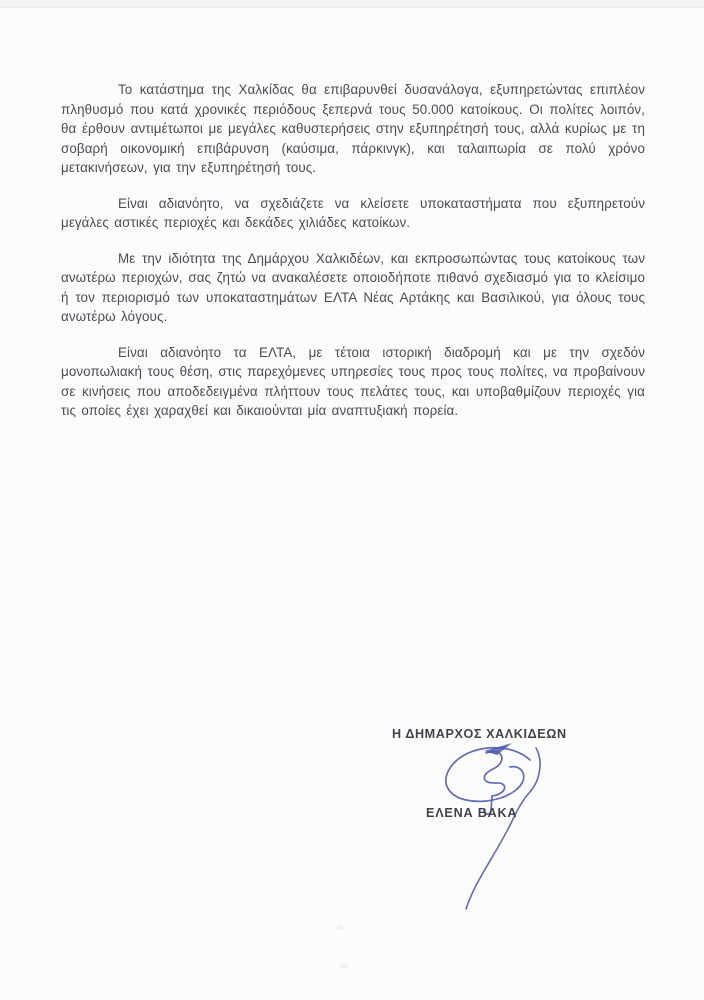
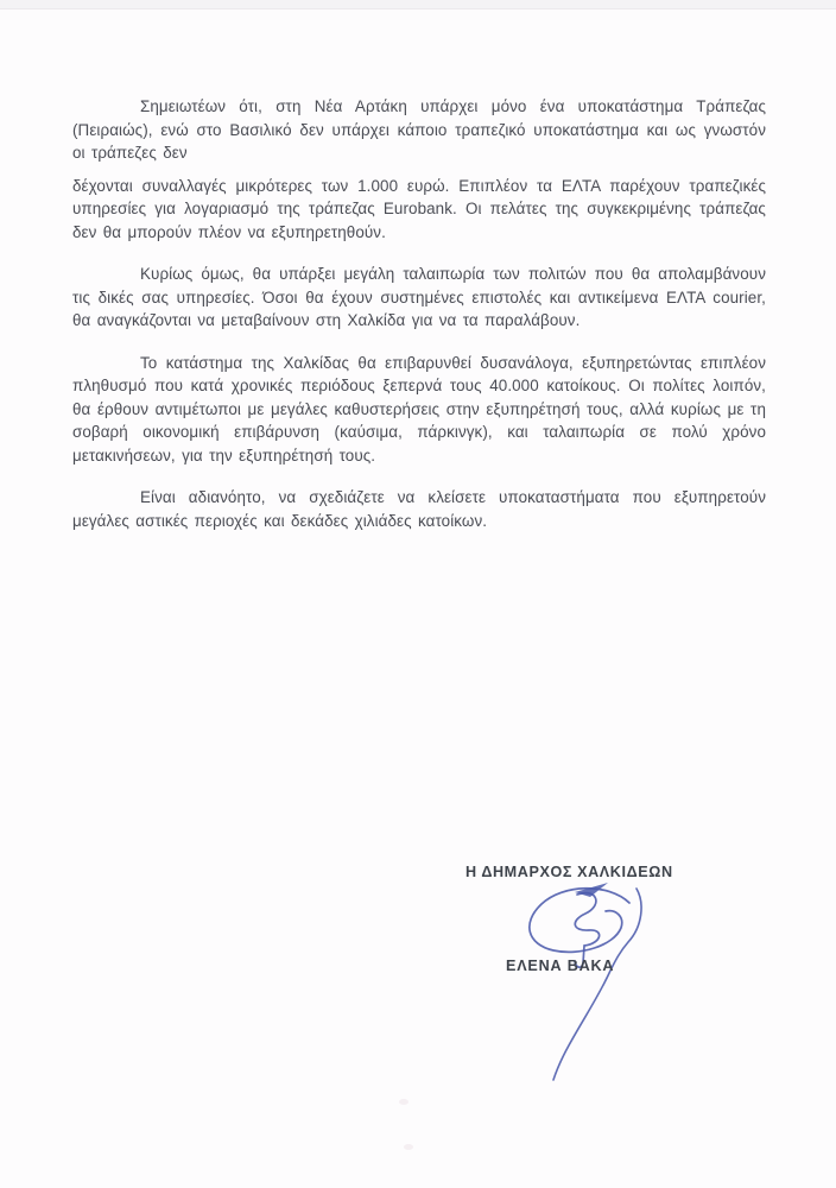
+ Σημειωτέων ότι, στη Νέα Αρτάκη υπάρχει μόνο ένα υποκατάστημα Τράπεζας (Πειραιώς), ενώ στο Βασιλικό δεν υπάρχει κάποιο τραπεζικό υποκατάστημα και ως γνωστόν οι τράπεζες δεν
+ δέχονται συναλλαγές μικρότερες των 1.000 ευρώ. Επιπλέον τα ΕΛΤΑ παρέχουν τραπεζικές υπηρεσίες για λογαριασμό της τράπεζας Eurobank. Οι πελάτες της συγκεκριμένης τράπεζας δεν θα μπορούν πλέον να εξυπηρετηθούν.
+ Κυρίως όμως, θα υπάρξει μεγάλη ταλαιπωρία των πολιτών που θα απολαμβάνουν τις δικές σας υπηρεσίες. Όσοι θα έχουν συστημένες επιστολές και αντικείμενα ΕΛΤΑ courier, θα αναγκάζονται να μεταβαίνουν στη Χαλκίδα για να τα παραλάβουν.
- Το κατάστημα της Χαλκίδας θα επιβαρυνθεί δυσανάλογα, εξυπηρετώντας επιπλέον πληθυσμό που κατά χρονικές περιόδους ξεπερνά τους 50.000 κατοίκους. Οι πολίτες λοιπόν, θα έρθουν αντιμέτωποι με μεγάλες καθυστερήσεις στην εξυπηρέτησή τους, αλλά κυρίως με τη σοβαρή οικονομική επιβάρυνση (καύσιμα, πάρκινγκ), και ταλαιπωρία σε πολύ χρόνο μετακινήσεων, για την εξυπηρέτησή τους.
+ Το κατάστημα της Χαλκίδας θα επιβαρυνθεί δυσανάλογα, εξυπηρετώντας επιπλέον πληθυσμό που κατά χρονικές περιόδους ξεπερνά τους 40.000 κατοίκους. Οι πολίτες λοιπόν, θα έρθουν αντιμέτωποι με μεγάλες καθυστερήσεις στην εξυπηρέτησή τους, αλλά κυρίως με τη σοβαρή οικονομική επιβάρυνση (καύσιμα, πάρκινγκ), και ταλαιπωρία σε πολύ χρόνο μετακινήσεων, για την εξυπηρέτησή τους.
  Είναι αδιανόητο, να σχεδιάζετε να κλείσετε υποκαταστήματα που εξυπηρετούν μεγάλες αστικές περιοχές και δεκάδες χιλιάδες κατοίκων.
- Με την ιδιότητα της Δημάρχου Χαλκιδέων, και εκπροσωπώντας τους κατοίκους των ανωτέρω περιοχών, σας ζητώ να ανακαλέσετε οποιοδήποτε πιθανό σχεδιασμό για το κλείσιμο ή τον περιορισμό των υποκαταστημάτων ΕΛΤΑ Νέας Αρτάκης και Βασιλικού, για όλους τους ανωτέρω λόγους.
- Είναι αδιανόητο τα ΕΛΤΑ, με τέτοια ιστορική διαδρομή και με την σχεδόν μονοπωλιακή τους θέση, στις παρεχόμενες υπηρεσίες τους προς τους πολίτες, να προβαίνουν σε κινήσεις που αποδεδειγμένα πλήττουν τους πελάτες τους, και υποβαθμίζουν περιοχές για τις οποίες έχει χαραχθεί και δικαιούνται μία αναπτυξιακή πορεία.
  Η ΔΗΜΑΡΧΟΣ ΧΑΛΚΙΔΕΩΝ
  ΕΛΕΝΑ ΒΑΚΑ
